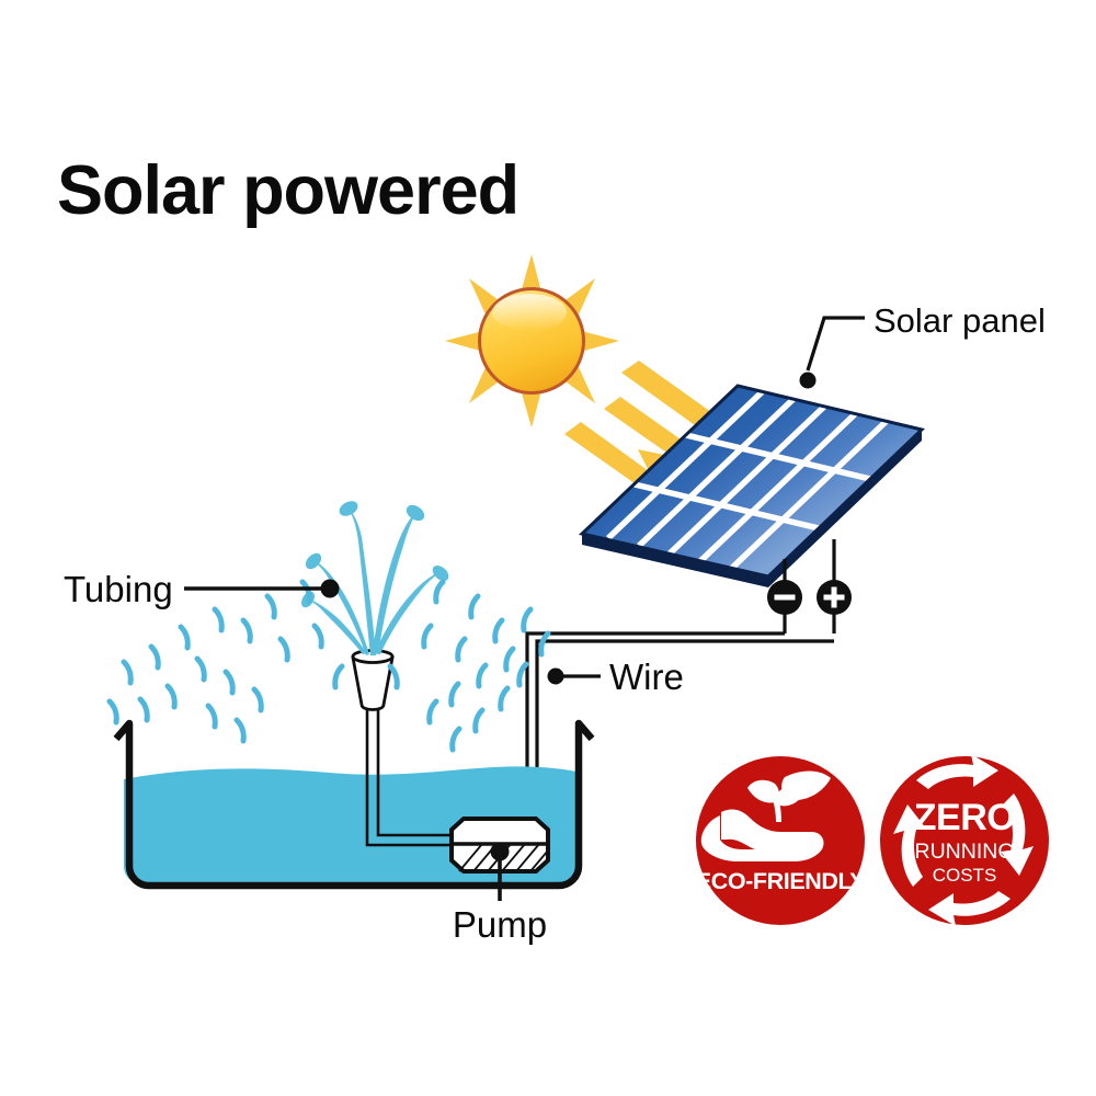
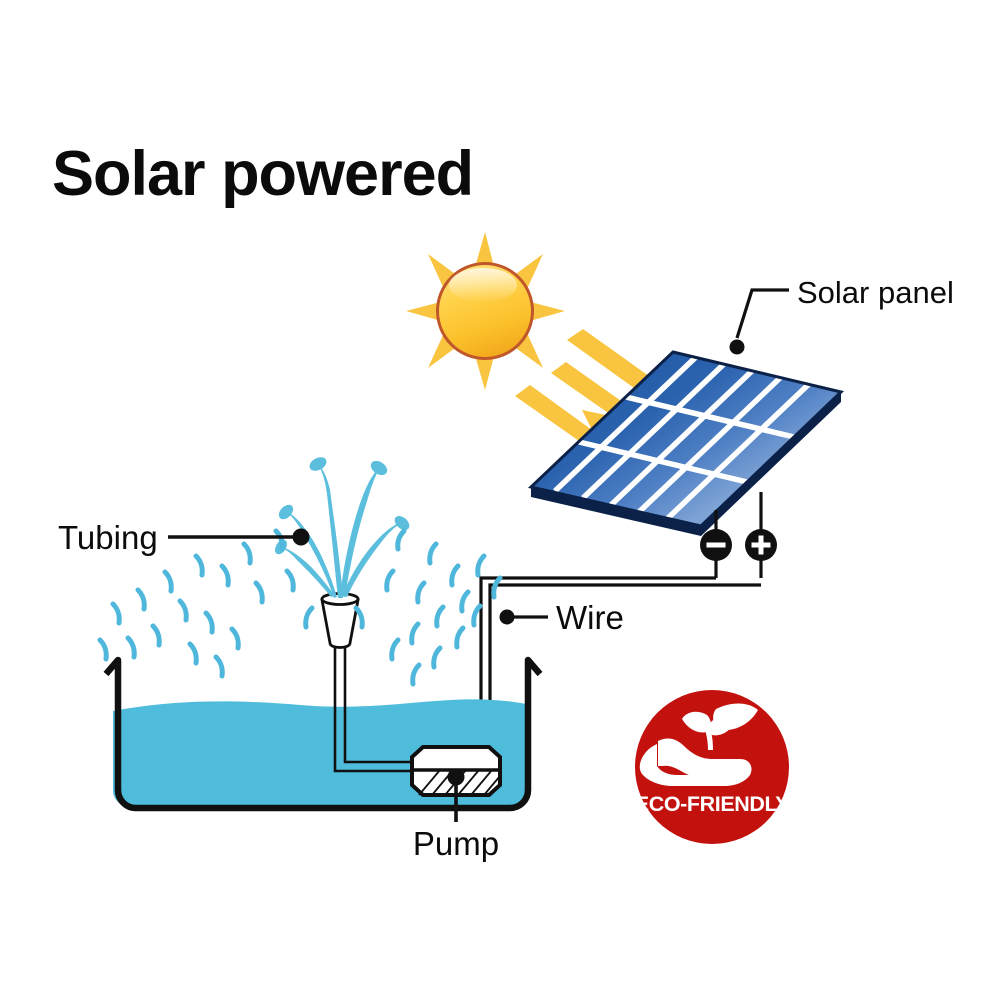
  ECO-FRIENDLY
- ZERO
- RUNNING
- COSTS
  Solar powered
  Solar panel
  Tubing
  Wire
  Pump
